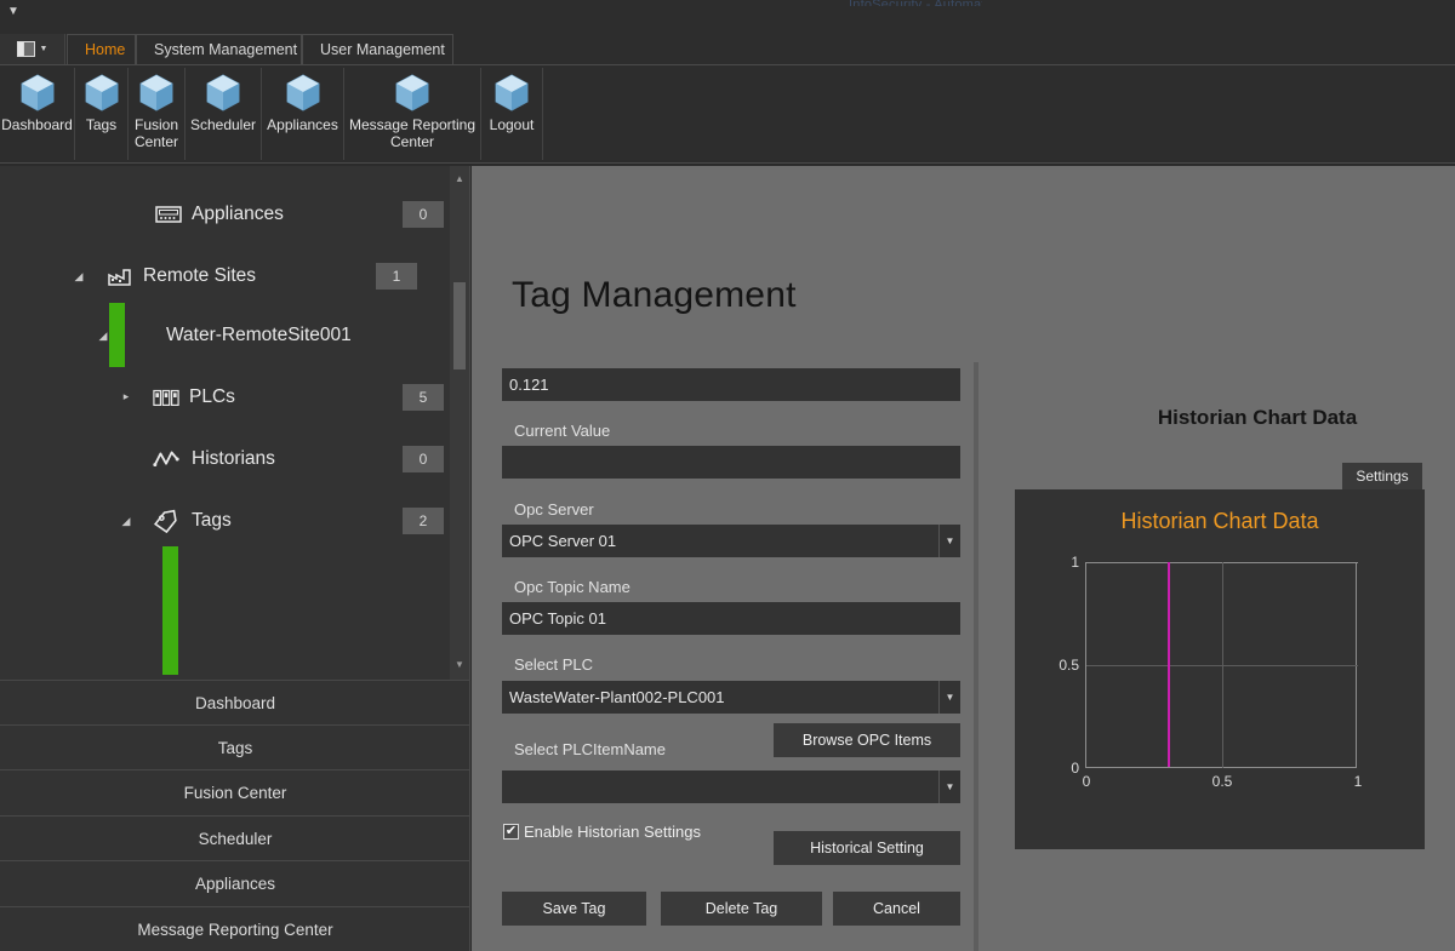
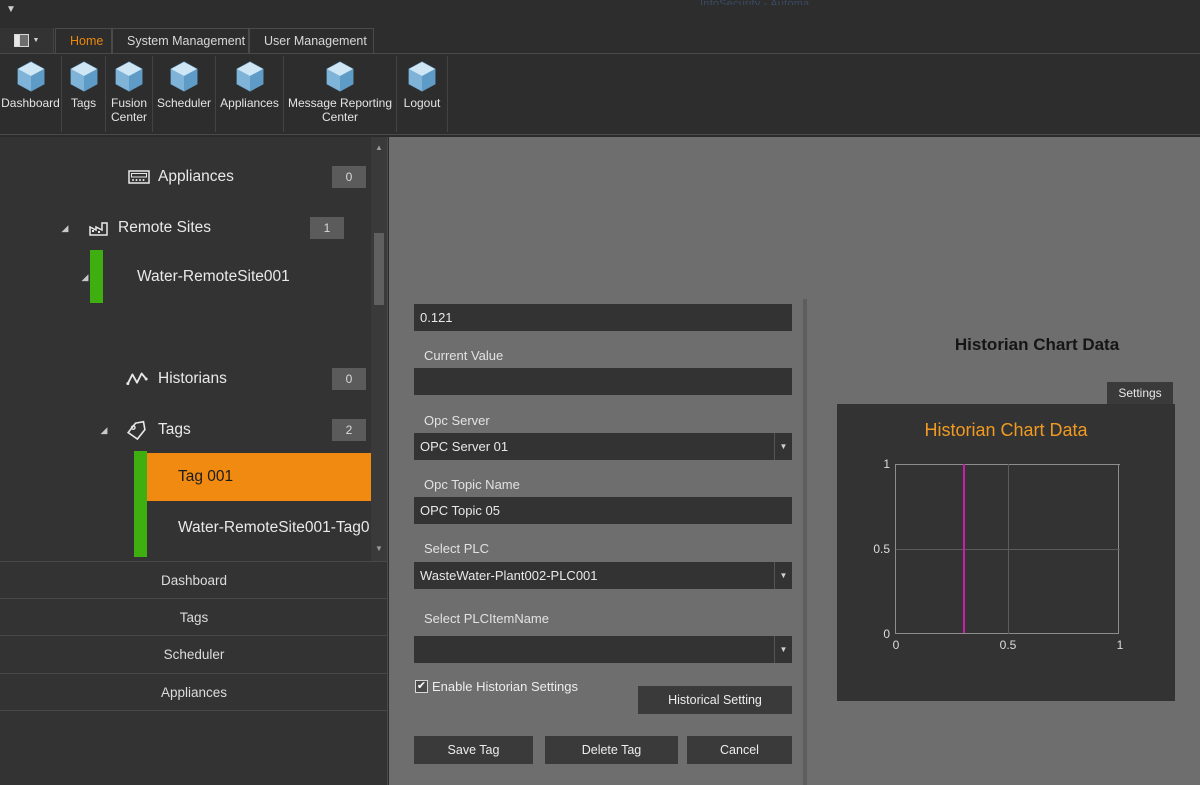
  ▼
  Home
  System Management
  User Management
  Dashboard
  Tags
  Fusion
  Center
  Scheduler
  Appliances
  Message Reporting
  Center
  Logout
  Appliances
  0
  ◢
  Remote Sites
  1
  ◢
  Water-RemoteSite001
- ▸
- PLCs
- 5
  Historians
  0
  ◢
  Tags
  2
+ Tag 001
+ Water-RemoteSite001-Tag0
  ▲
  ▼
  Dashboard
  Tags
- Fusion Center
  Scheduler
  Appliances
- Message Reporting Center
- Tag Management
  0.121
  Current Value
  Opc Server
  OPC Server 01
  ▼
  Opc Topic Name
- OPC Topic 01
+ OPC Topic 05
  Select PLC
  WasteWater-Plant002-PLC001
  ▼
  Select PLCItemName
- Browse OPC Items
  ▼
  ✔
  Enable Historian Settings
  Historical Setting
  Save Tag
  Delete Tag
  Cancel
  Historian Chart Data
  Settings
  Historian Chart Data
  1
  0.5
  0
  0
  0.5
  1
